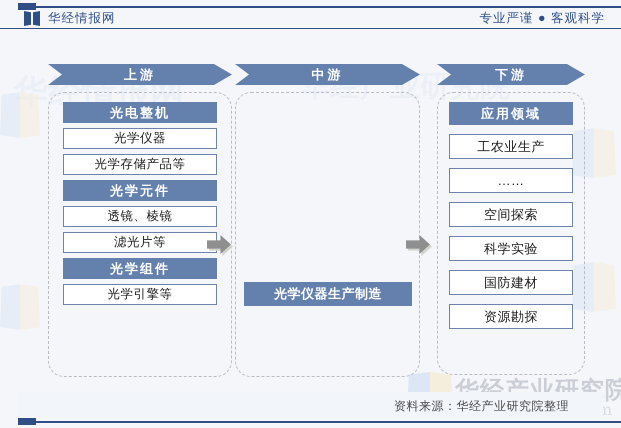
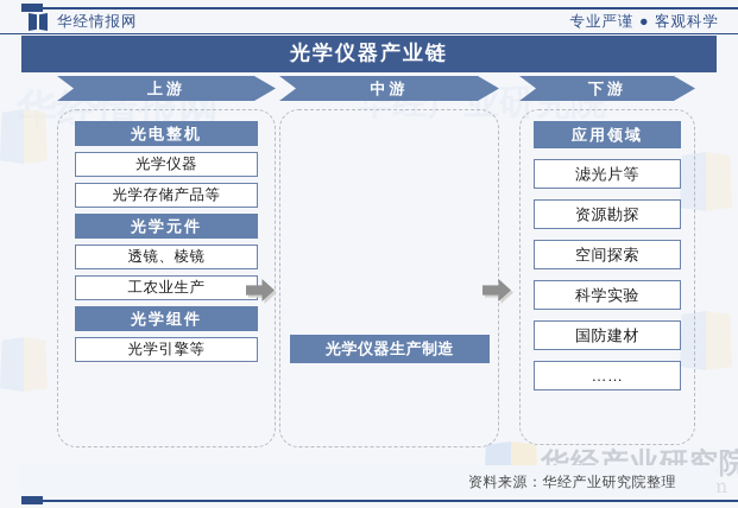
  华经情报网
  华经产业研究院
  华经产业研究院
  华经情报网
  专业严谨 ● 客观科学
+ 光学仪器产业链
  上游
  光电整机
  光学仪器
  光学存储产品等
  光学元件
  透镜、棱镜
- 滤光片等
+ 工农业生产
  光学组件
  光学引擎等
  中游
  光学仪器生产制造
  下游
  应用领域
- 工农业生产
+ 滤光片等
- ……
+ 资源勘探
  空间探索
  科学实验
  国防建材
- 资源勘探
+ ……
  资料来源：华经产业研究院整理
